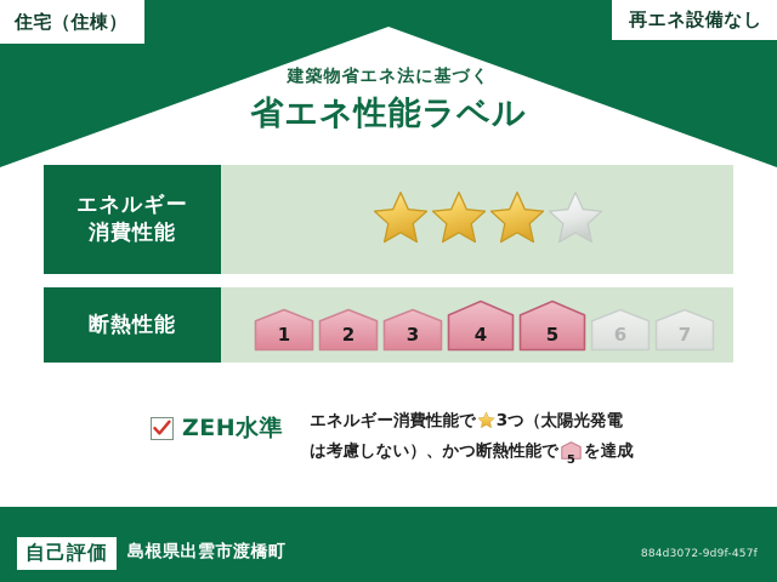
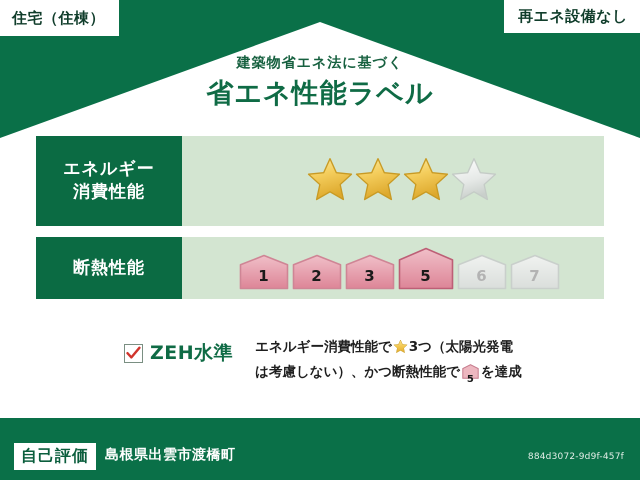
  住宅（住棟）
  再エネ設備なし
  建築物省エネ法に基づく
  省エネ性能ラベル
  エネルギー
  消費性能
  断熱性能
  1
  2
  3
- 4
  5
  6
  7
  ZEH水準
  エネルギー消費性能で 3つ（太陽光発電
  は考慮しない）、かつ断熱性能で
  5
  を達成
  自己評価
  島根県出雲市渡橋町
  884d3072-9d9f-457f
